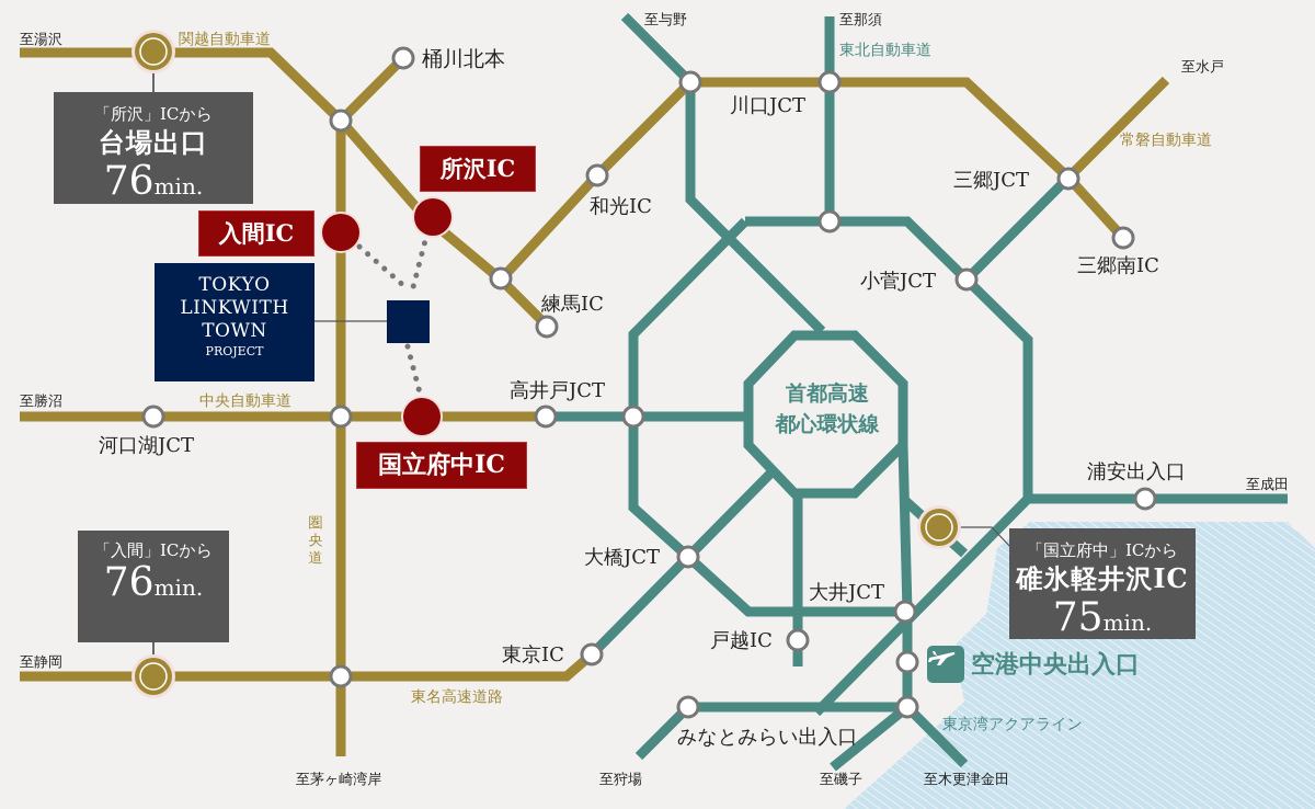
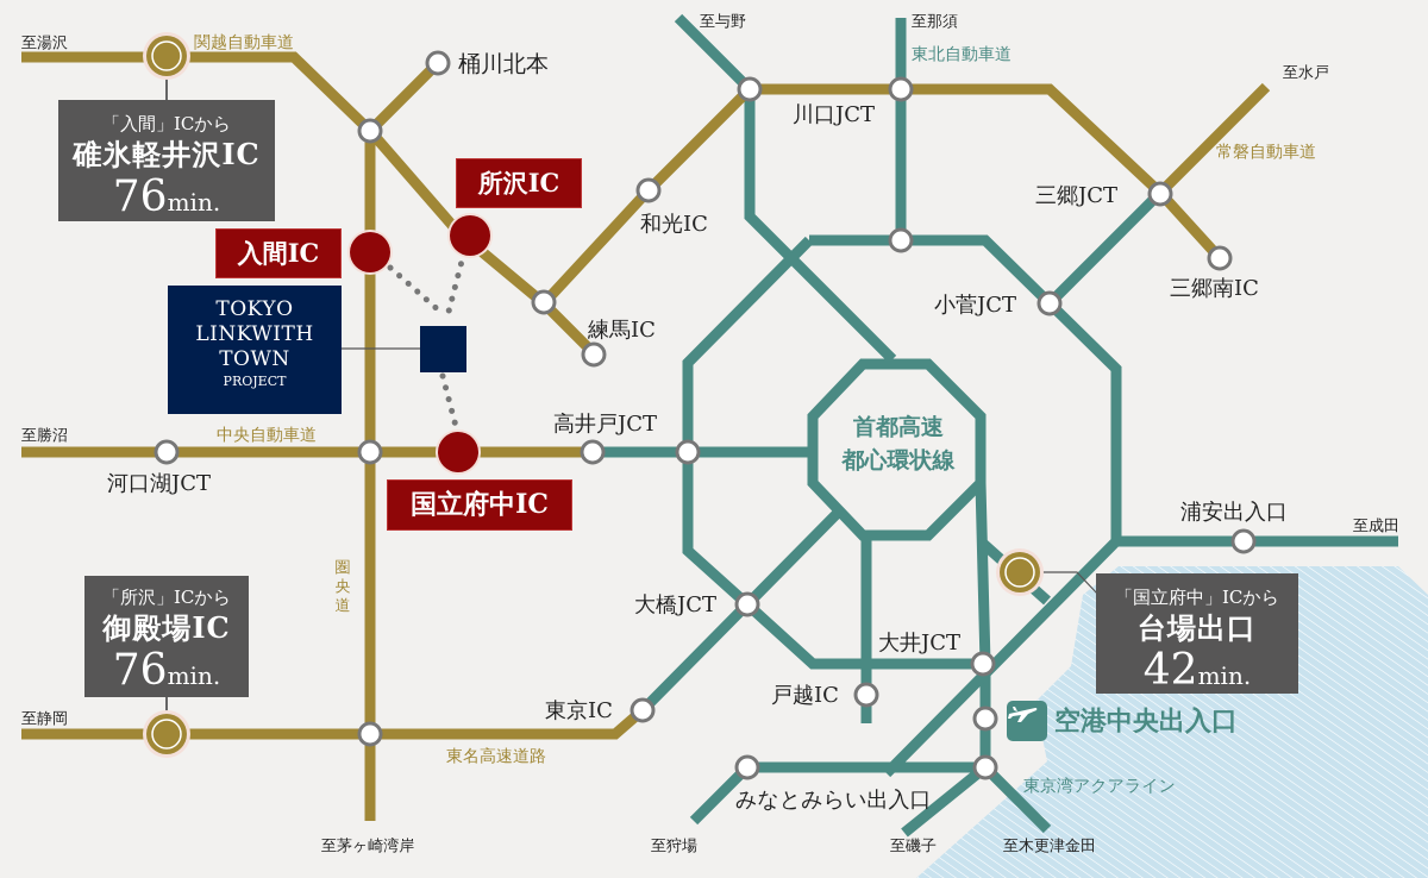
  至湯沢
  至与野
  至那須
  至水戸
  至勝沼
  至成田
  至静岡
  至茅ヶ崎湾岸
  至狩場
  至磯子
  至木更津金田
  関越自動車道
  東北自動車道
  常磐自動車道
  中央自動車道
  東名高速道路
  東京湾アクアライン
  桶川北本
  和光IC
  練馬IC
  川口JCT
  三郷JCT
  三郷南IC
  小菅JCT
  河口湖JCT
  高井戸JCT
  浦安出入口
  大橋JCT
  大井JCT
  戸越IC
  東京IC
  みなとみらい出入口
  圏央道
  首都高速
  都心環状線
  所沢IC
  入間IC
  国立府中IC
  TOKYO
  LINKWITH
  TOWN
  PROJECT
- 「所沢」ICから
+ 「入間」ICから
- 台場出口
+ 碓氷軽井沢IC
  76min.
- 「入間」ICから
+ 「所沢」ICから
+ 御殿場IC
  76min.
  「国立府中」ICから
- 碓氷軽井沢IC
+ 台場出口
- 75min.
+ 42min.
  空港中央出入口
